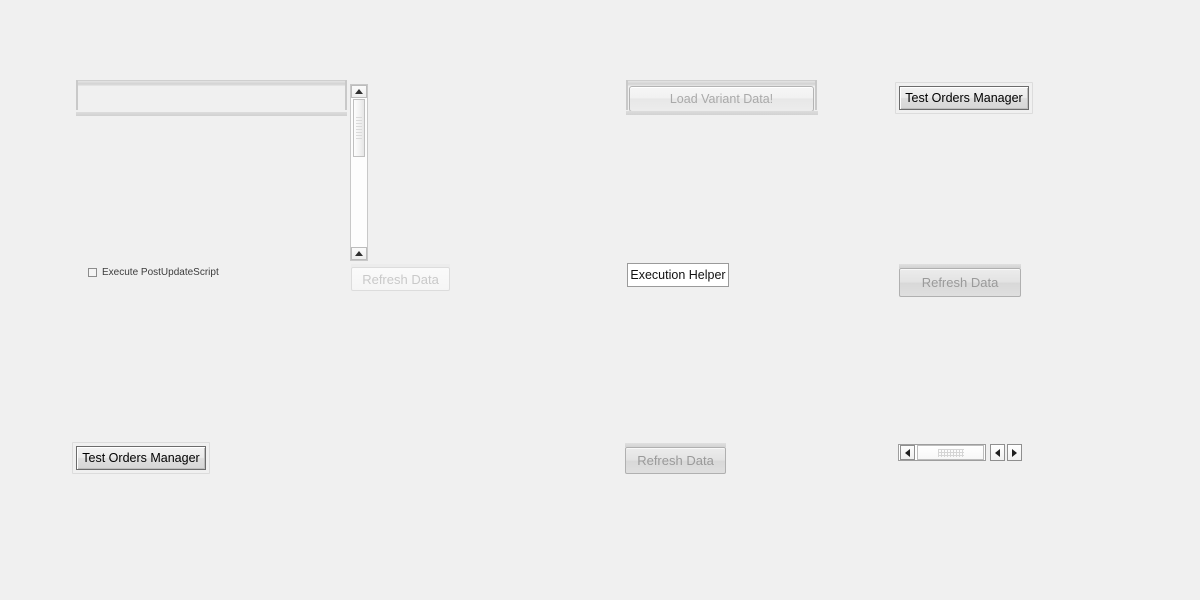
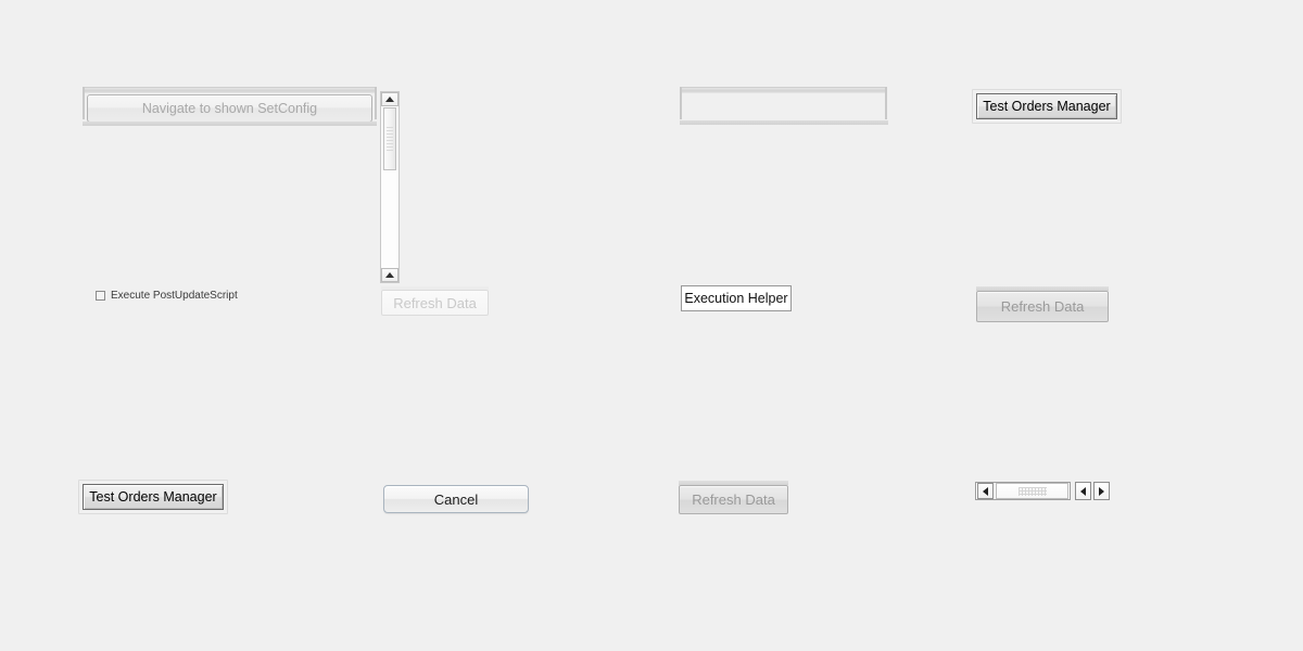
+ Navigate to shown SetConfig
  Execute PostUpdateScript
  Refresh Data
- Load Variant Data!
  Execution Helper
  Test Orders Manager
  Refresh Data
  Test Orders Manager
+ Cancel
  Refresh Data
